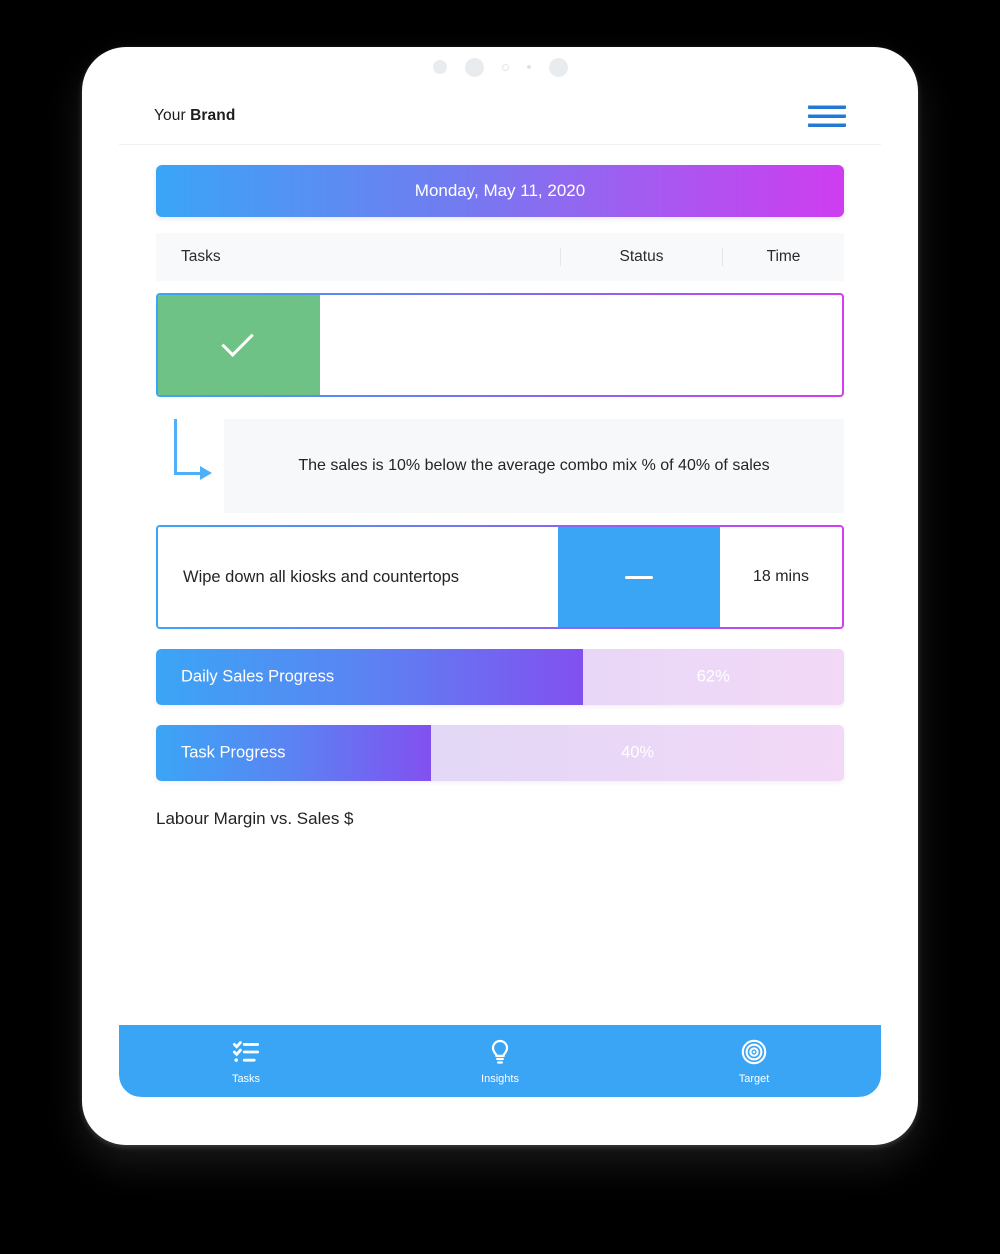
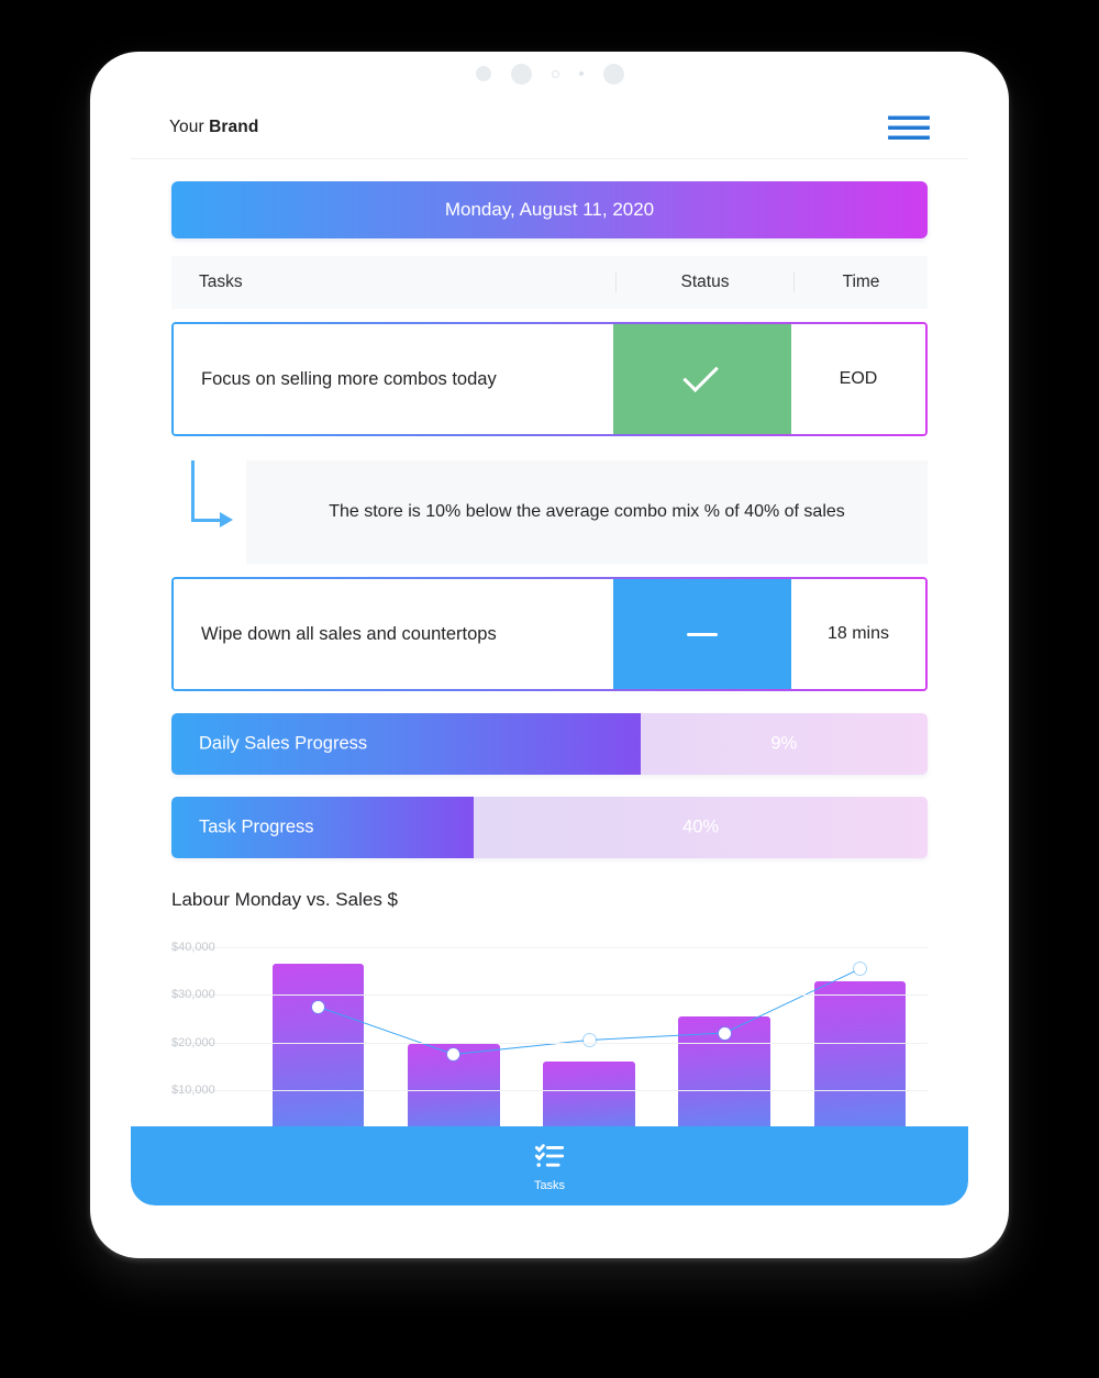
  Your Brand
- Monday, May 11, 2020
+ Monday, August 11, 2020
  Tasks
  Status
  Time
+ Focus on selling more combos today
+ EOD
- The sales is 10% below the average combo mix % of 40% of sales
+ The store is 10% below the average combo mix % of 40% of sales
- Wipe down all kiosks and countertops
+ Wipe down all sales and countertops
  18 mins
  Daily Sales Progress
- 62%
+ 9%
  Task Progress
  40%
- Labour Margin vs. Sales $
+ Labour Monday vs. Sales $
+ $40,000
+ $30,000
+ $20,000
+ $10,000
  Tasks
- Insights
- Target
